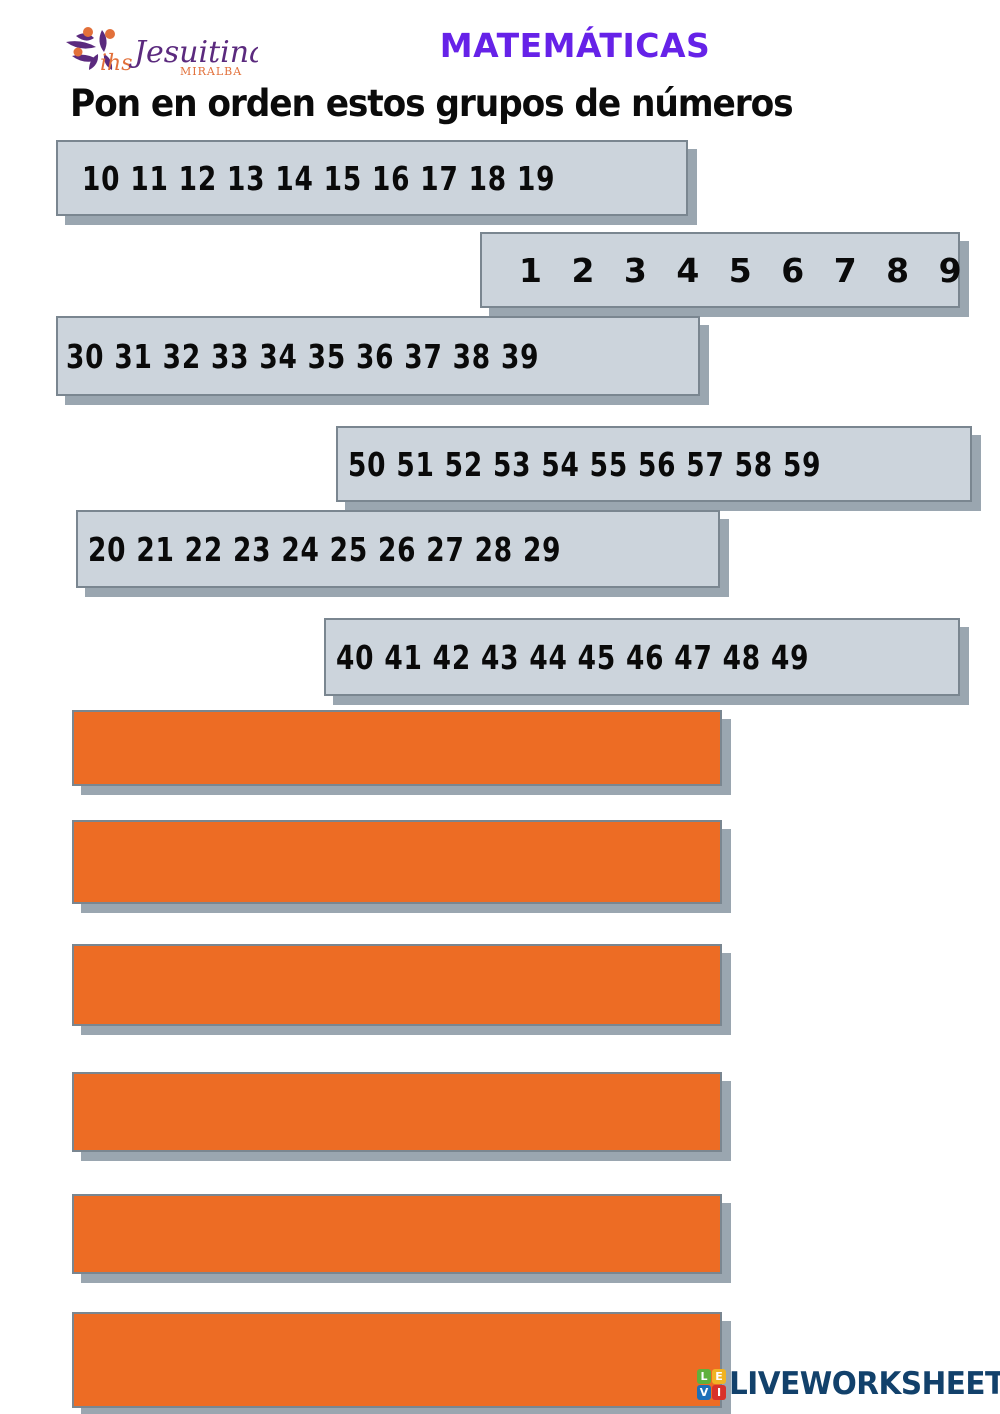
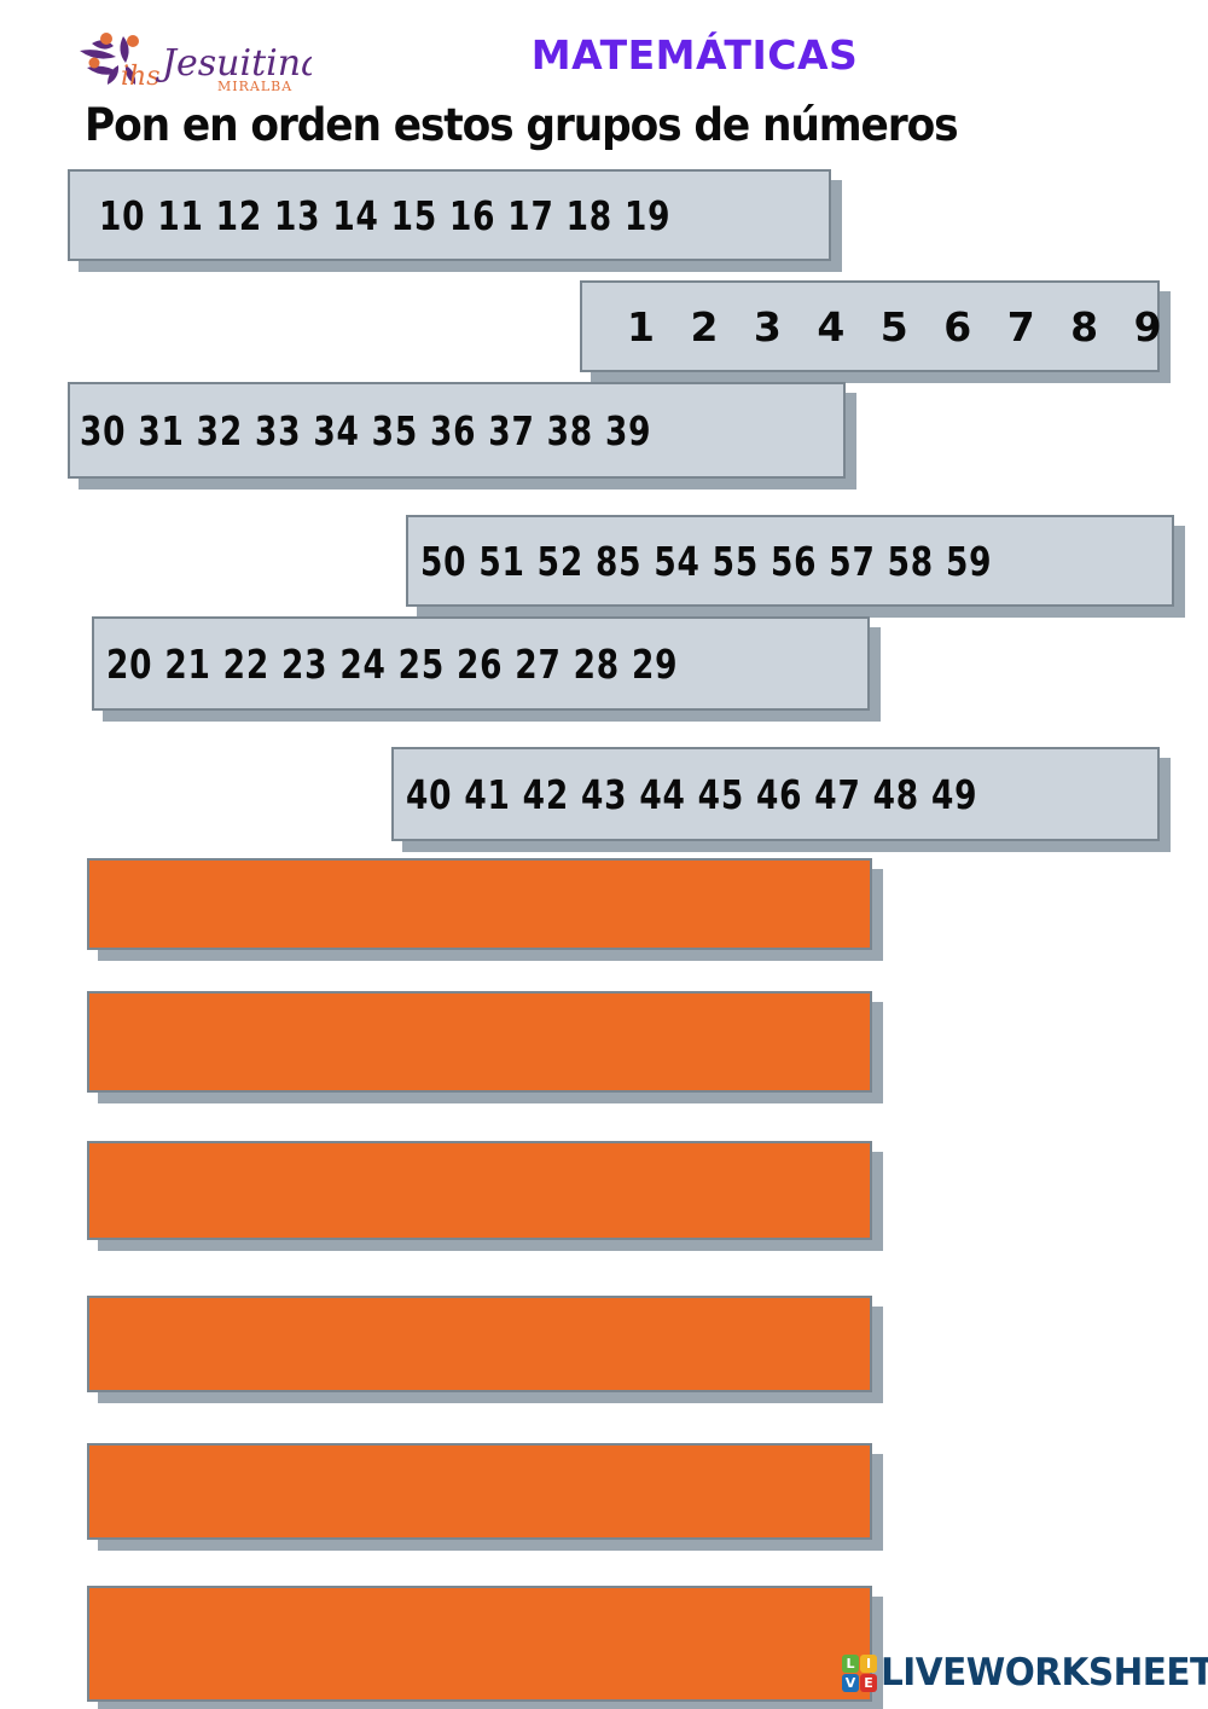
  ihs
  Jesuitin
  MIRALBA
  MATEMÁTICAS
  Pon en orden estos grupos de números
  10 11 12 13 14 15 16 17 18 19
  1 2 3 4 5 6 7 8 9
  30 31 32 33 34 35 36 37 38 39
- 50 51 52 53 54 55 56 57 58 59
+ 50 51 52 85 54 55 56 57 58 59
  20 21 22 23 24 25 26 27 28 29
  40 41 42 43 44 45 46 47 48 49
  L
- E
+ I
  V
- I
+ E
  LIVEWORKSHEET
